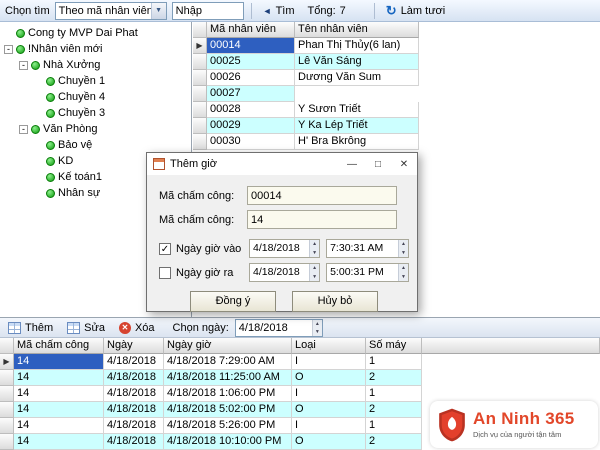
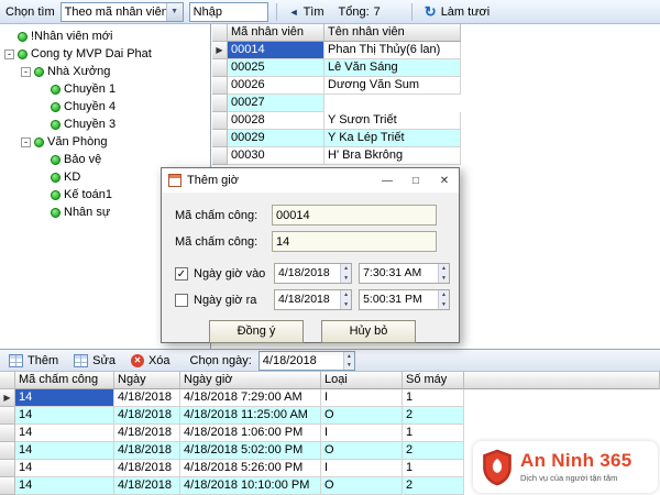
  Chọn tìm
  Theo mã nhân viê
  Nhập
  ◄
  Tìm
  Tổng:
  7
  ↻
  Làm tươi
- Cong ty MVP Dai Phat
+ !Nhân viên mới
  -
- !Nhân viên mới
+ Cong ty MVP Dai Phat
  -
  Nhà Xưởng
  Chuyền 1
  Chuyền 4
  Chuyền 3
  -
  Văn Phòng
  Bảo vệ
  KD
  Kế toán1
  Nhân sự
  Mã nhân viên
  Tên nhân viên
  ▶
  00014
  Phan Thị Thủy(6 lan)
  00025
  Lê Văn Sáng
  00026
  Dương Văn Sum
  00027
  00028
  Y Sươn Triết
  00029
  Y Ka Lép Triết
  00030
  H' Bra Bkrông
  Thêm
  Sửa
  ✕
  Xóa
  Chọn ngày:
  4/18/2018
  Mã chấm công
  Ngày
  Ngày giờ
  Loại
  Số máy
  ▶
  14
  4/18/2018
  4/18/2018 7:29:00 AM
  I
  1
  14
  4/18/2018
  4/18/2018 11:25:00 AM
  O
  2
  14
  4/18/2018
  4/18/2018 1:06:00 PM
  I
  1
  14
  4/18/2018
  4/18/2018 5:02:00 PM
  O
  2
  14
  4/18/2018
  4/18/2018 5:26:00 PM
  I
  1
  14
  4/18/2018
  4/18/2018 10:10:00 PM
  O
  2
  Thêm giờ
  —
  □
  ✕
  Mã chấm công:
  00014
  Mã chấm công:
  14
  Ngày giờ vào
  4/18/2018
  7:30:31 AM
  Ngày giờ ra
  4/18/2018
  5:00:31 PM
  Đồng ý
  Hủy bỏ
  An Ninh 365
  Dịch vụ của người tận tâm
